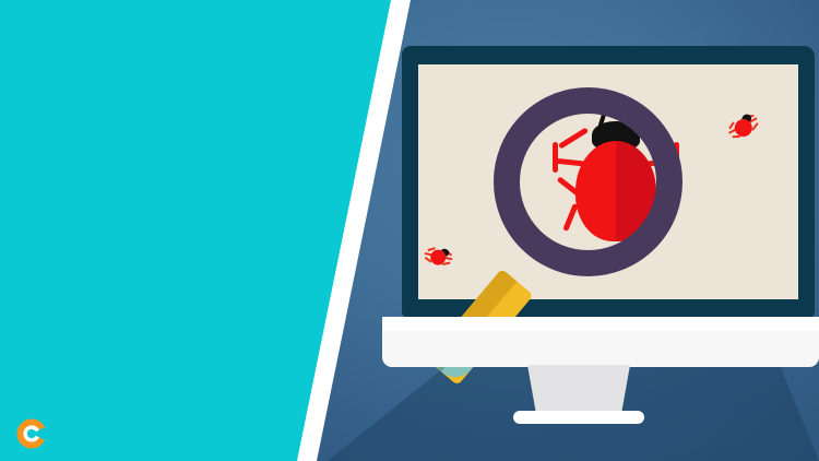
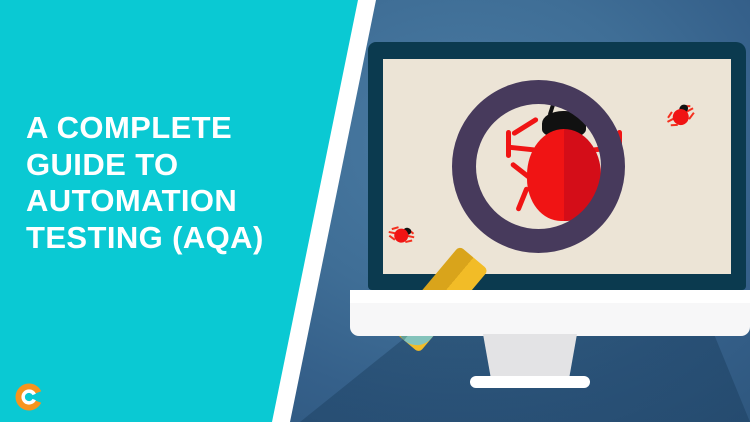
+ A COMPLETE
+ GUIDE TO
+ AUTOMATION
+ TESTING (AQA)
